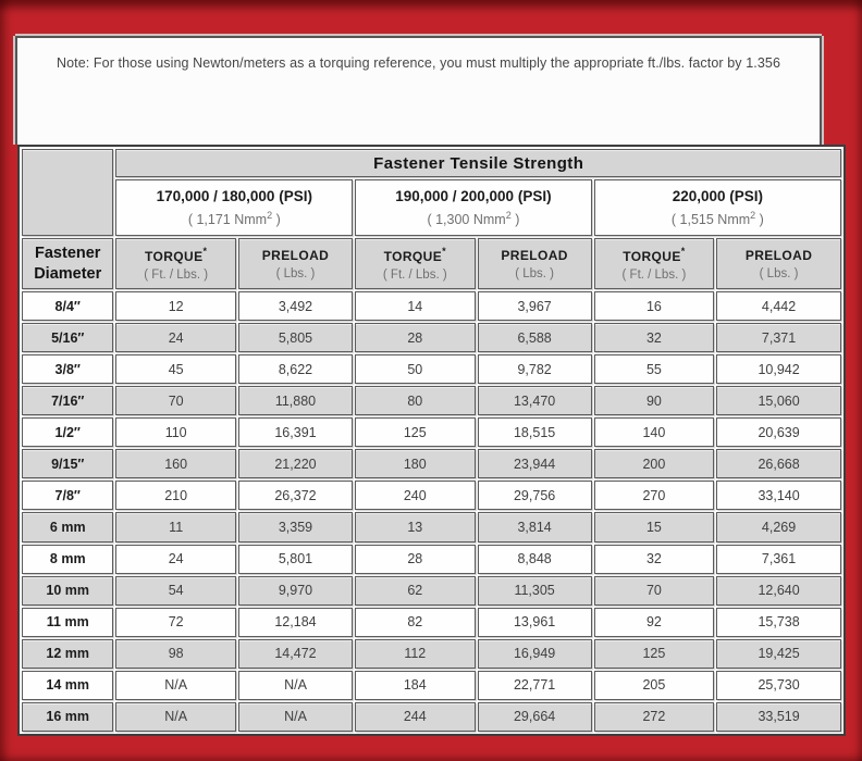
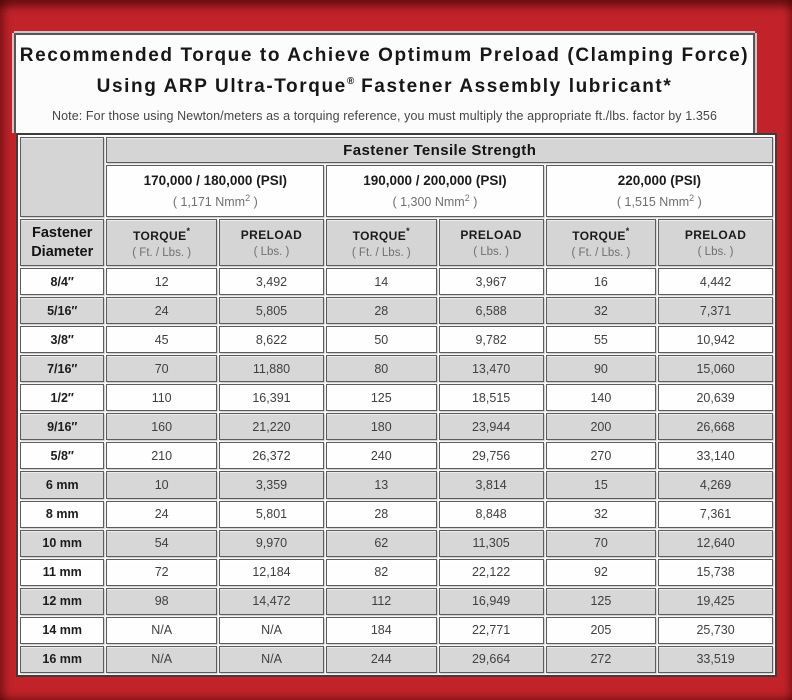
+ Recommended Torque to Achieve Optimum Preload (Clamping Force)
+ Using ARP Ultra-Torque® Fastener Assembly lubricant*
  Note: For those using Newton/meters as a torquing reference, you must multiply the appropriate ft./lbs. factor by 1.356
  	Fastener Tensile Strength
  170,000 / 180,000 (PSI) ( 1,171 Nmm2 )	190,000 / 200,000 (PSI) ( 1,300 Nmm2 )	220,000 (PSI) ( 1,515 Nmm2 )
  FastenerDiameter	TORQUE* ( Ft. / Lbs. )	PRELOAD ( Lbs. )	TORQUE* ( Ft. / Lbs. )	PRELOAD ( Lbs. )	TORQUE* ( Ft. / Lbs. )	PRELOAD ( Lbs. )
  8/4″	12	3,492	14	3,967	16	4,442
  5/16″	24	5,805	28	6,588	32	7,371
  3/8″	45	8,622	50	9,782	55	10,942
  7/16″	70	11,880	80	13,470	90	15,060
  1/2″	110	16,391	125	18,515	140	20,639
- 9/15″	160	21,220	180	23,944	200	26,668
+ 9/16″	160	21,220	180	23,944	200	26,668
- 7/8″	210	26,372	240	29,756	270	33,140
+ 5/8″	210	26,372	240	29,756	270	33,140
- 6 mm	11	3,359	13	3,814	15	4,269
+ 6 mm	10	3,359	13	3,814	15	4,269
  8 mm	24	5,801	28	8,848	32	7,361
  10 mm	54	9,970	62	11,305	70	12,640
- 11 mm	72	12,184	82	13,961	92	15,738
+ 11 mm	72	12,184	82	22,122	92	15,738
  12 mm	98	14,472	112	16,949	125	19,425
  14 mm	N/A	N/A	184	22,771	205	25,730
  16 mm	N/A	N/A	244	29,664	272	33,519
